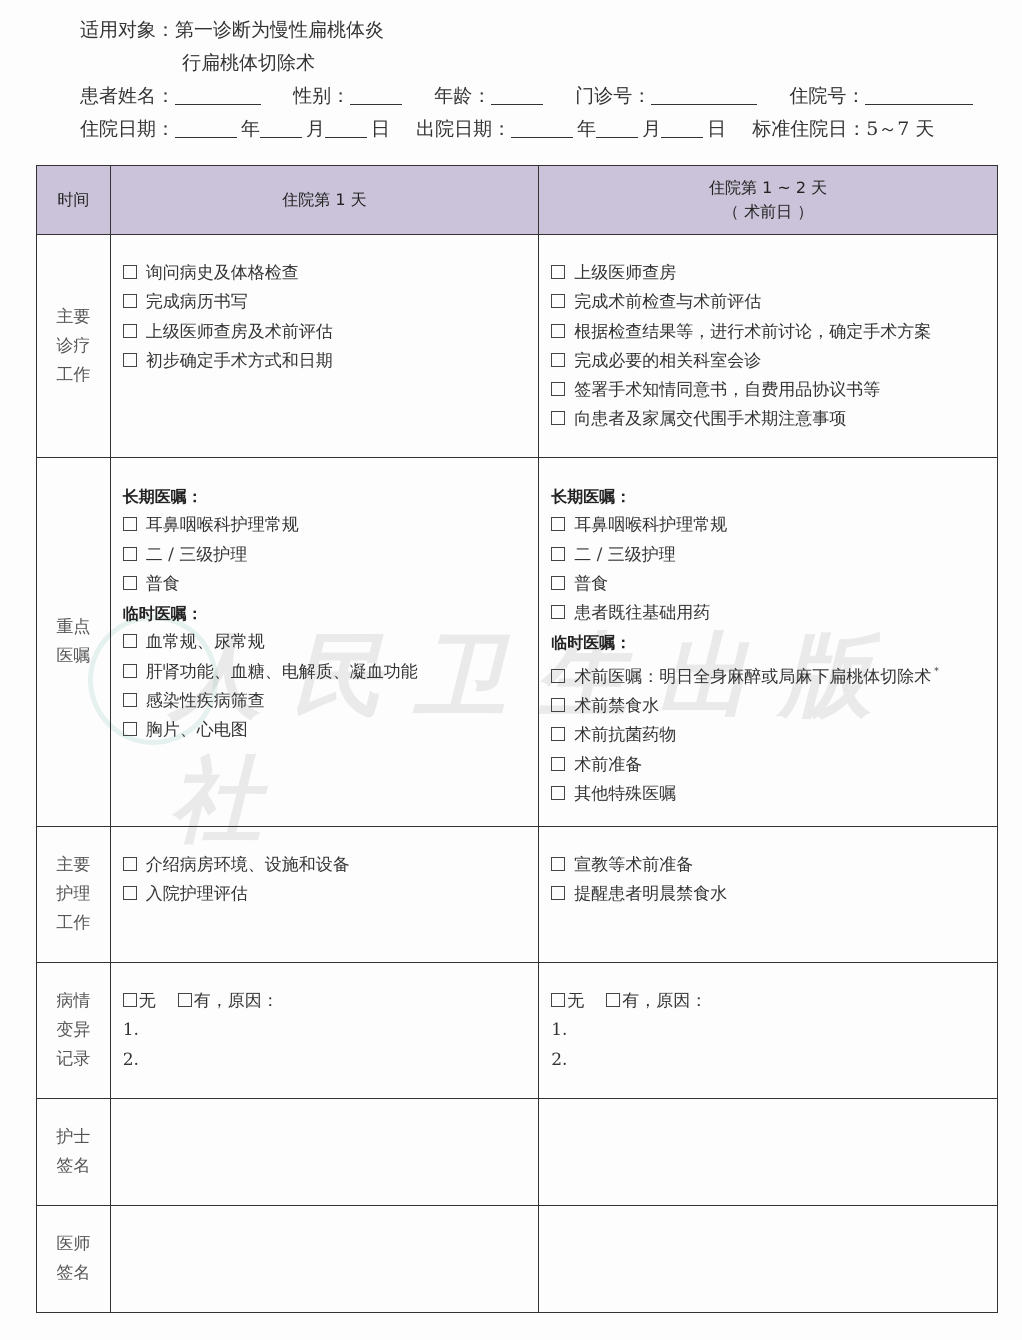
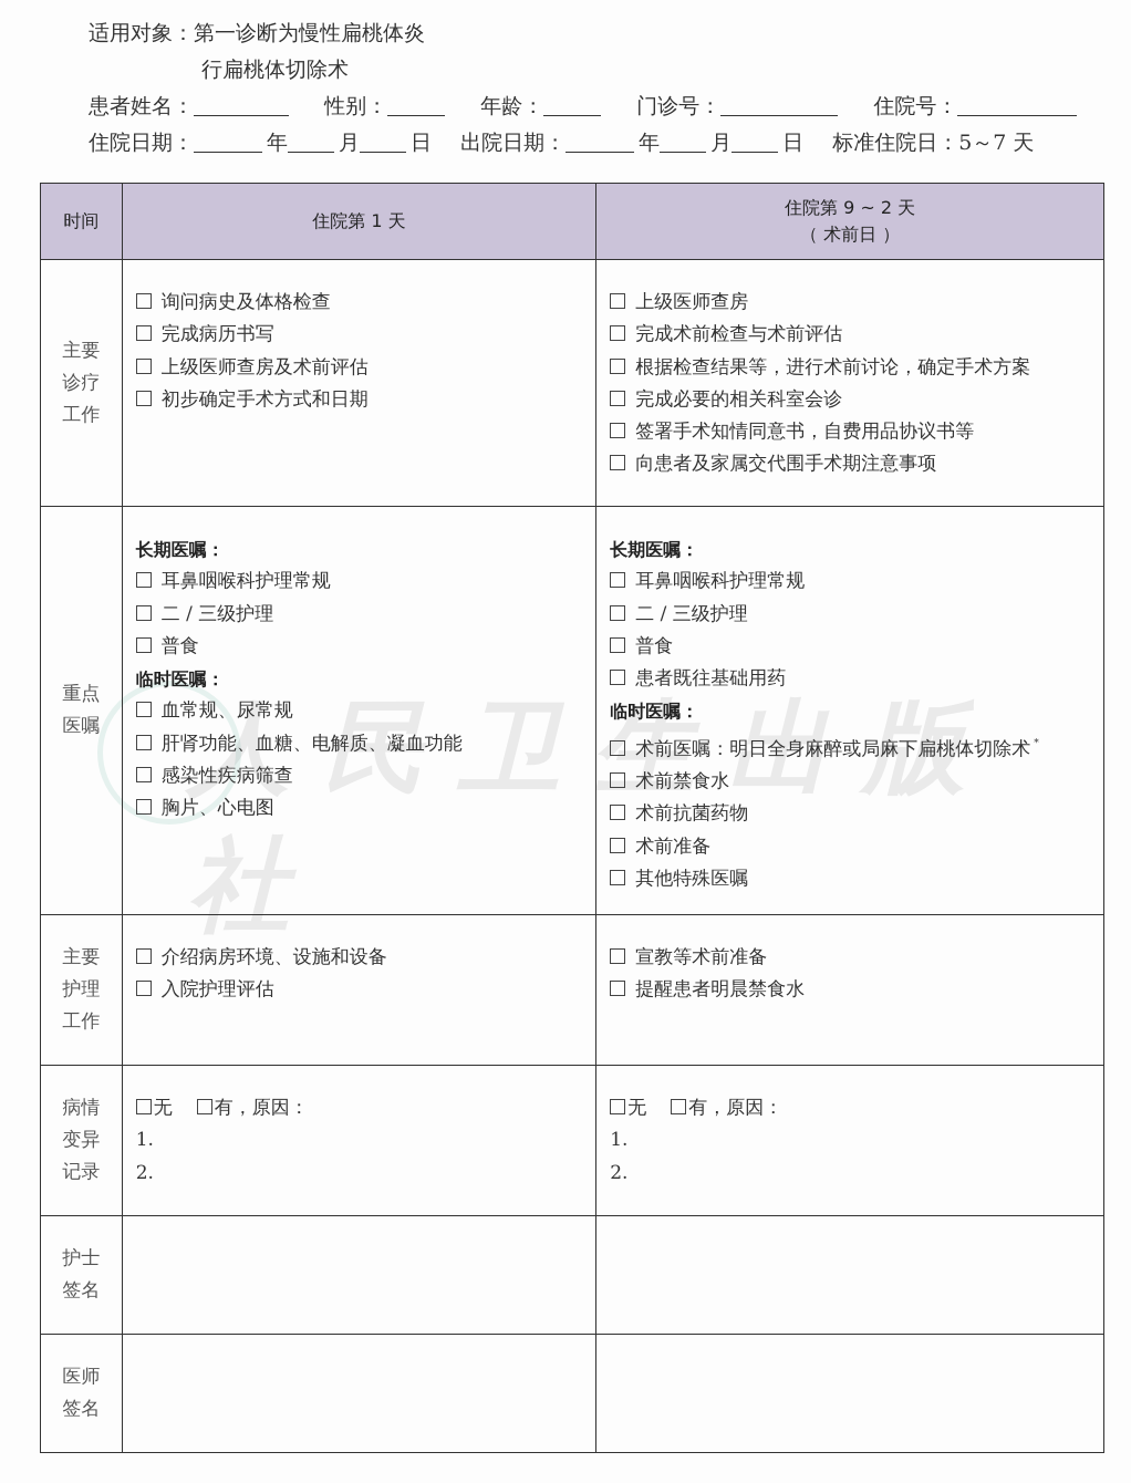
  适用对象：第一诊断为慢性扁桃体炎
  行扁桃体切除术
  患者姓名： 性别： 年龄： 门诊号： 住院号：
  住院日期： 年 月 日 出院日期： 年 月 日 标准住院日：5～7 天
  人民卫生出版社
- 时间	住院第 1 天	住院第 1 ~ 2 天 （ 术前日 ）
+ 时间	住院第 1 天	住院第 9 ~ 2 天 （ 术前日 ）
  主要 诊疗 工作	询问病史及体格检查 完成病历书写 上级医师查房及术前评估 初步确定手术方式和日期	上级医师查房 完成术前检查与术前评估 根据检查结果等，进行术前讨论，确定手术方案 完成必要的相关科室会诊 签署手术知情同意书，自费用品协议书等 向患者及家属交代围手术期注意事项
  重点 医嘱	长期医嘱： 耳鼻咽喉科护理常规 二 / 三级护理 普食 临时医嘱： 血常规、尿常规 肝肾功能、血糖、电解质、凝血功能 感染性疾病筛查 胸片、心电图	长期医嘱： 耳鼻咽喉科护理常规 二 / 三级护理 普食 患者既往基础用药 临时医嘱： 术前医嘱：明日全身麻醉或局麻下扁桃体切除术 * 术前禁食水 术前抗菌药物 术前准备 其他特殊医嘱
  主要 护理 工作	介绍病房环境、设施和设备 入院护理评估	宣教等术前准备 提醒患者明晨禁食水
  病情 变异 记录	无 有，原因： 1. 2.	无 有，原因： 1. 2.
  护士 签名
  医师 签名
